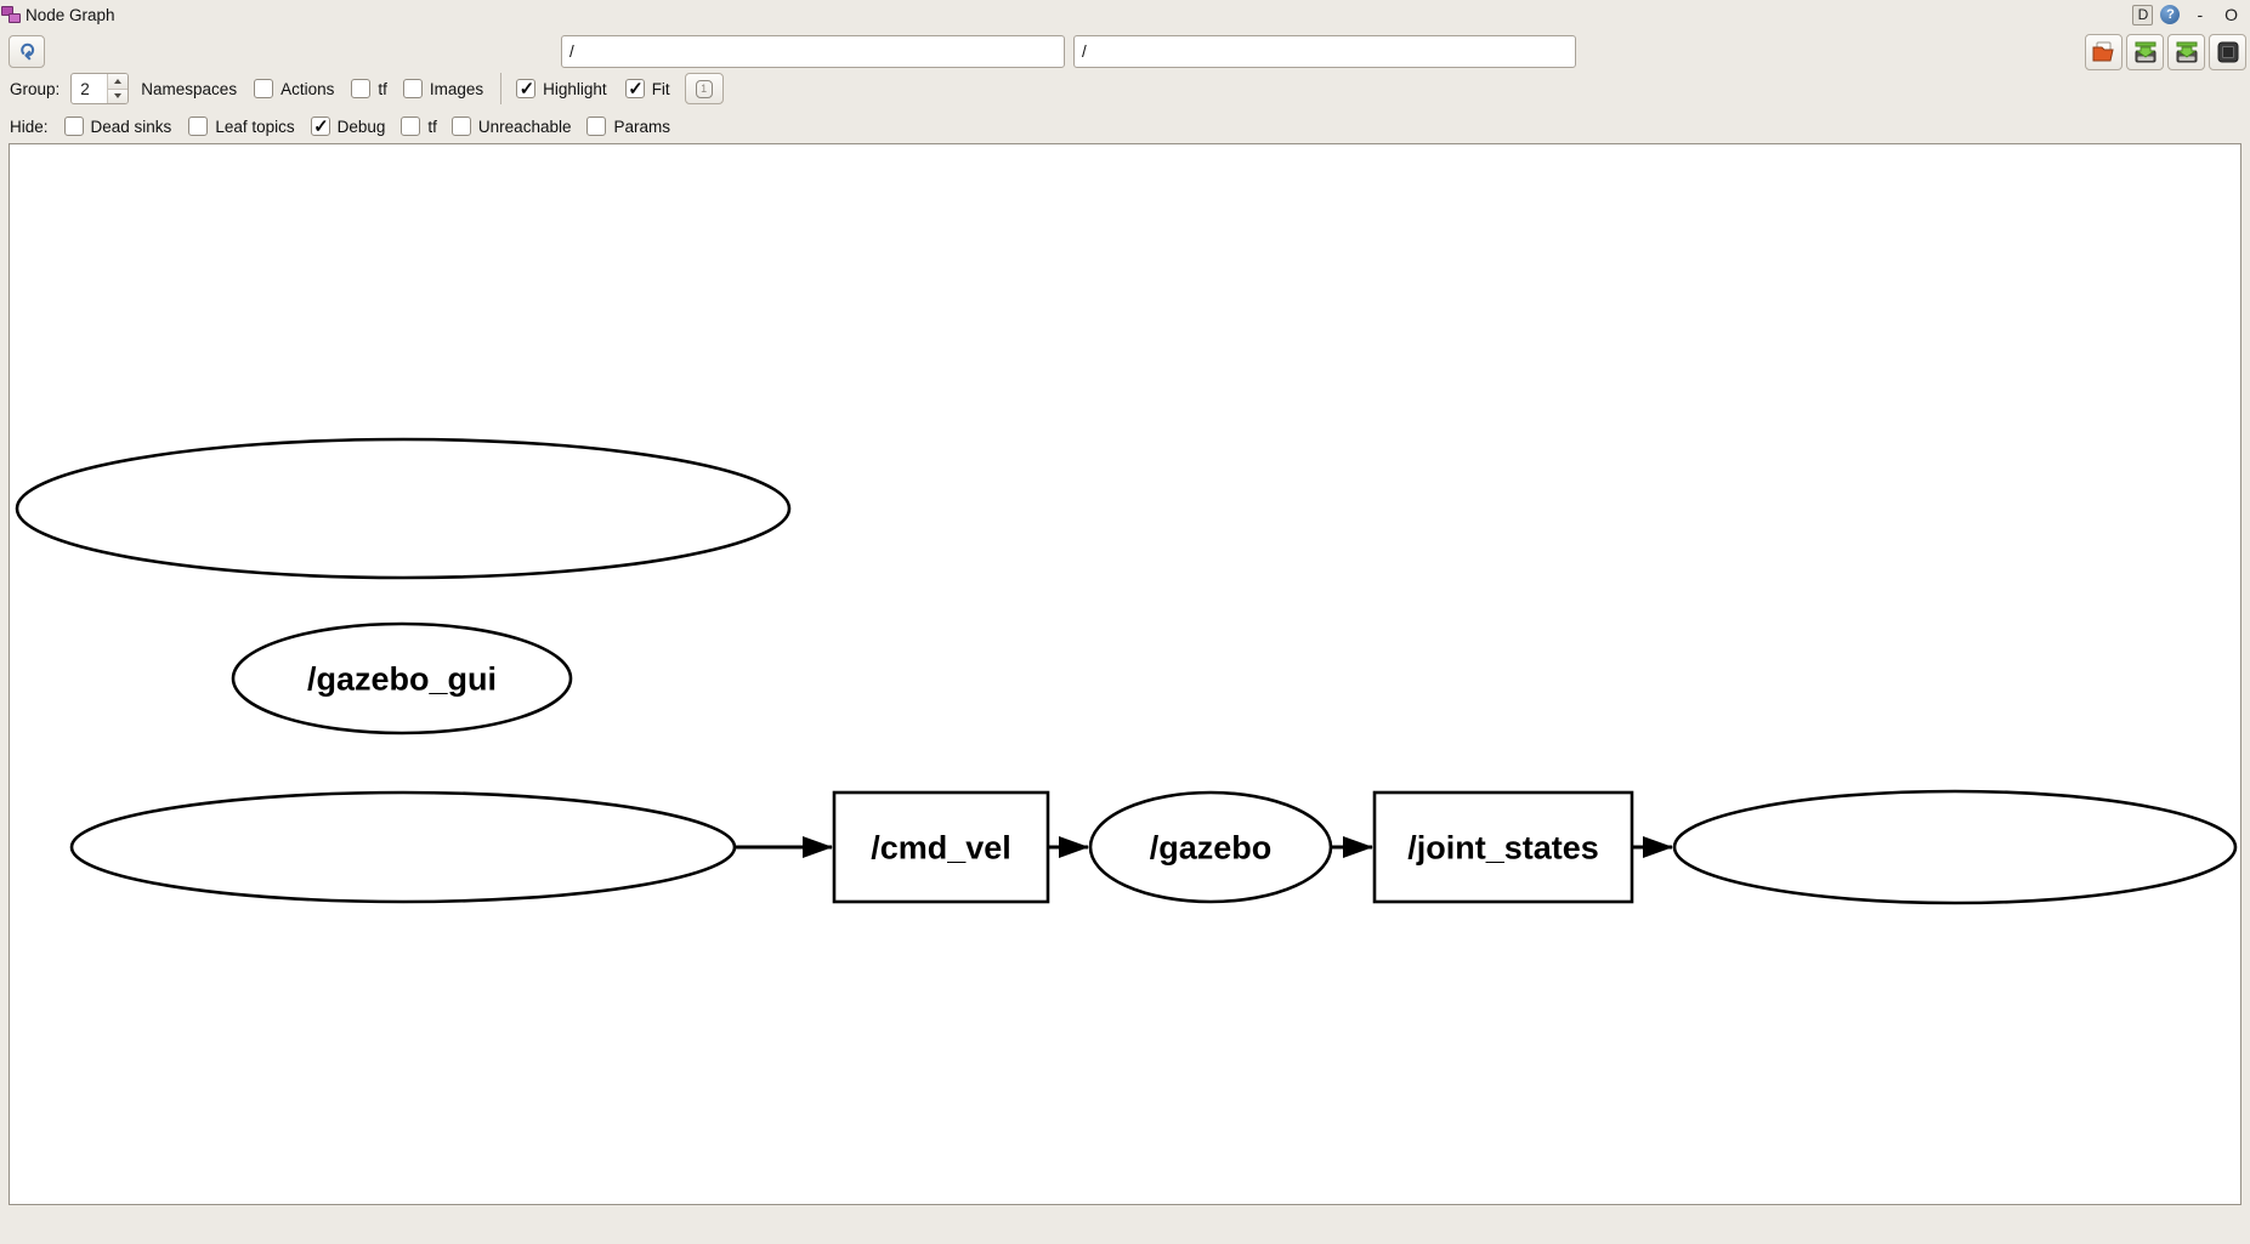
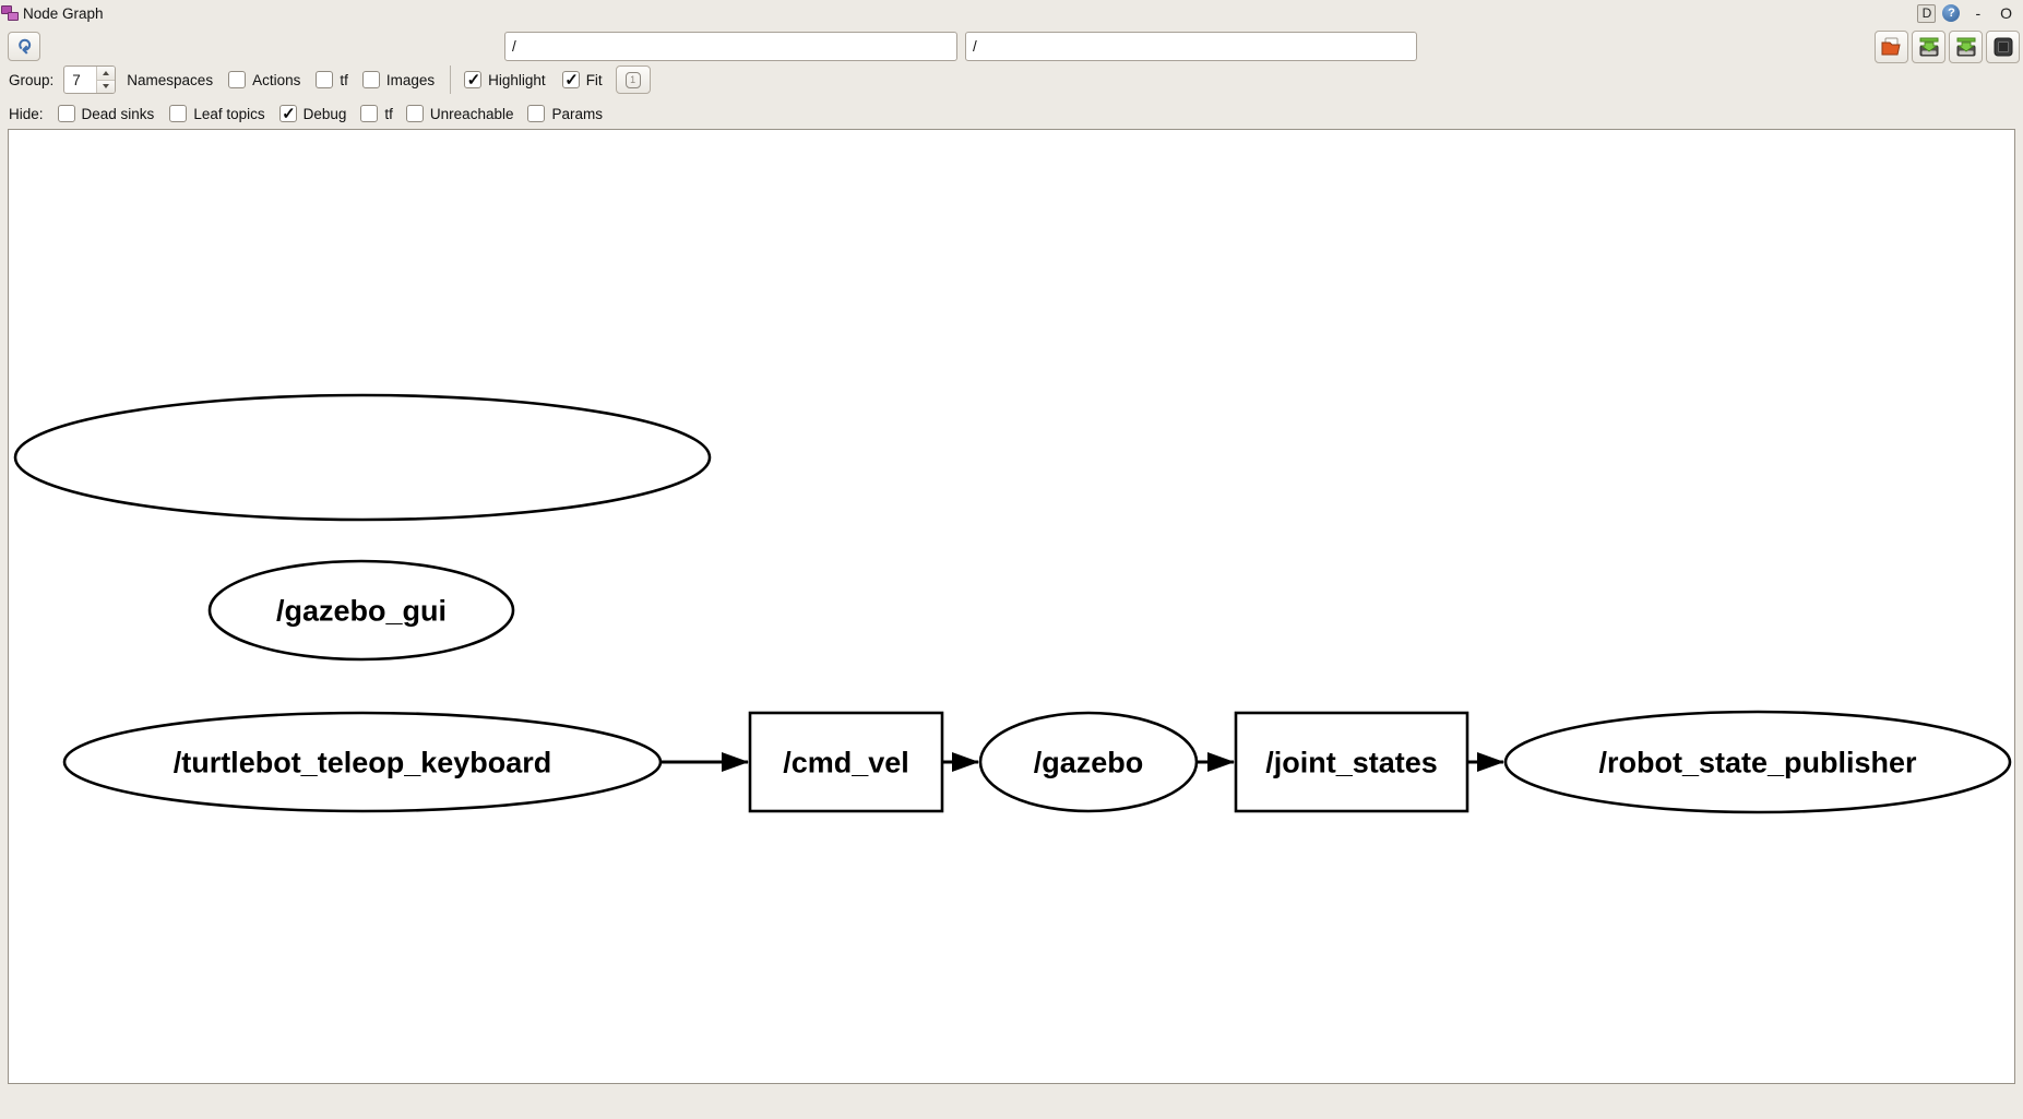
  Node Graph
  D
  ?
  -
  O
  /
  /
  Group:
- 2
+ 7
  Namespaces
  Actions
  tf
  Images
  Highlight
  Fit
  1
  Hide:
  Dead sinks
  Leaf topics
  Debug
  tf
  Unreachable
  Params
  /gazebo_gui
+ /turtlebot_teleop_keyboard
  /cmd_vel
  /gazebo
  /joint_states
+ /robot_state_publisher
